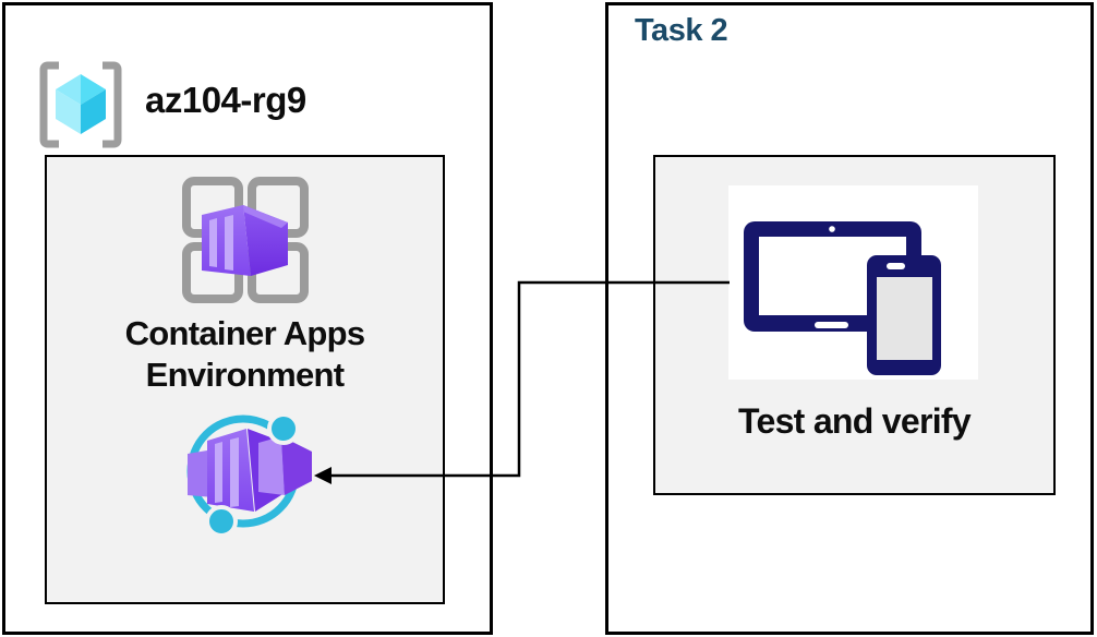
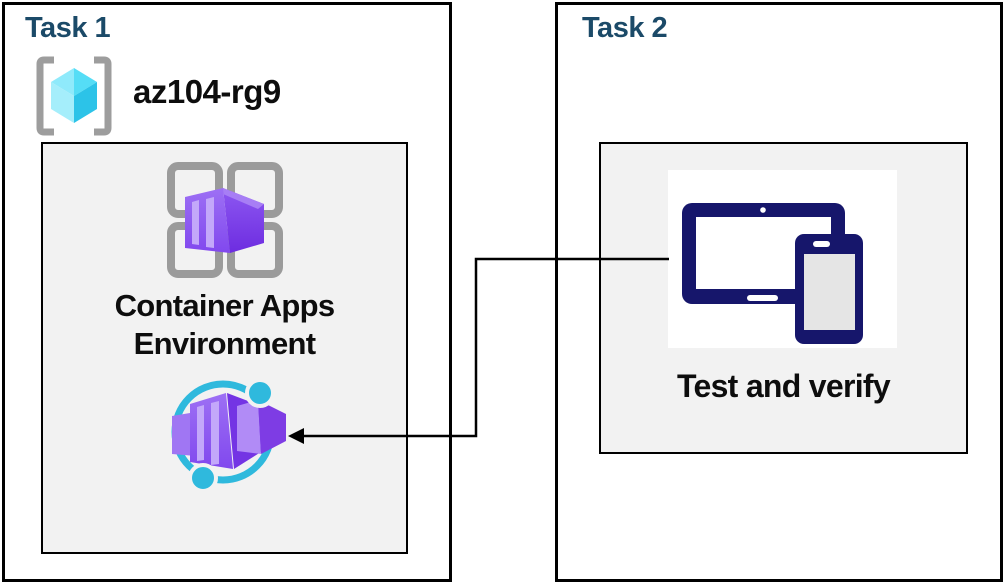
+ Task 1
  az104-rg9
  Container Apps
  Environment
  Task 2
  Test and verify
